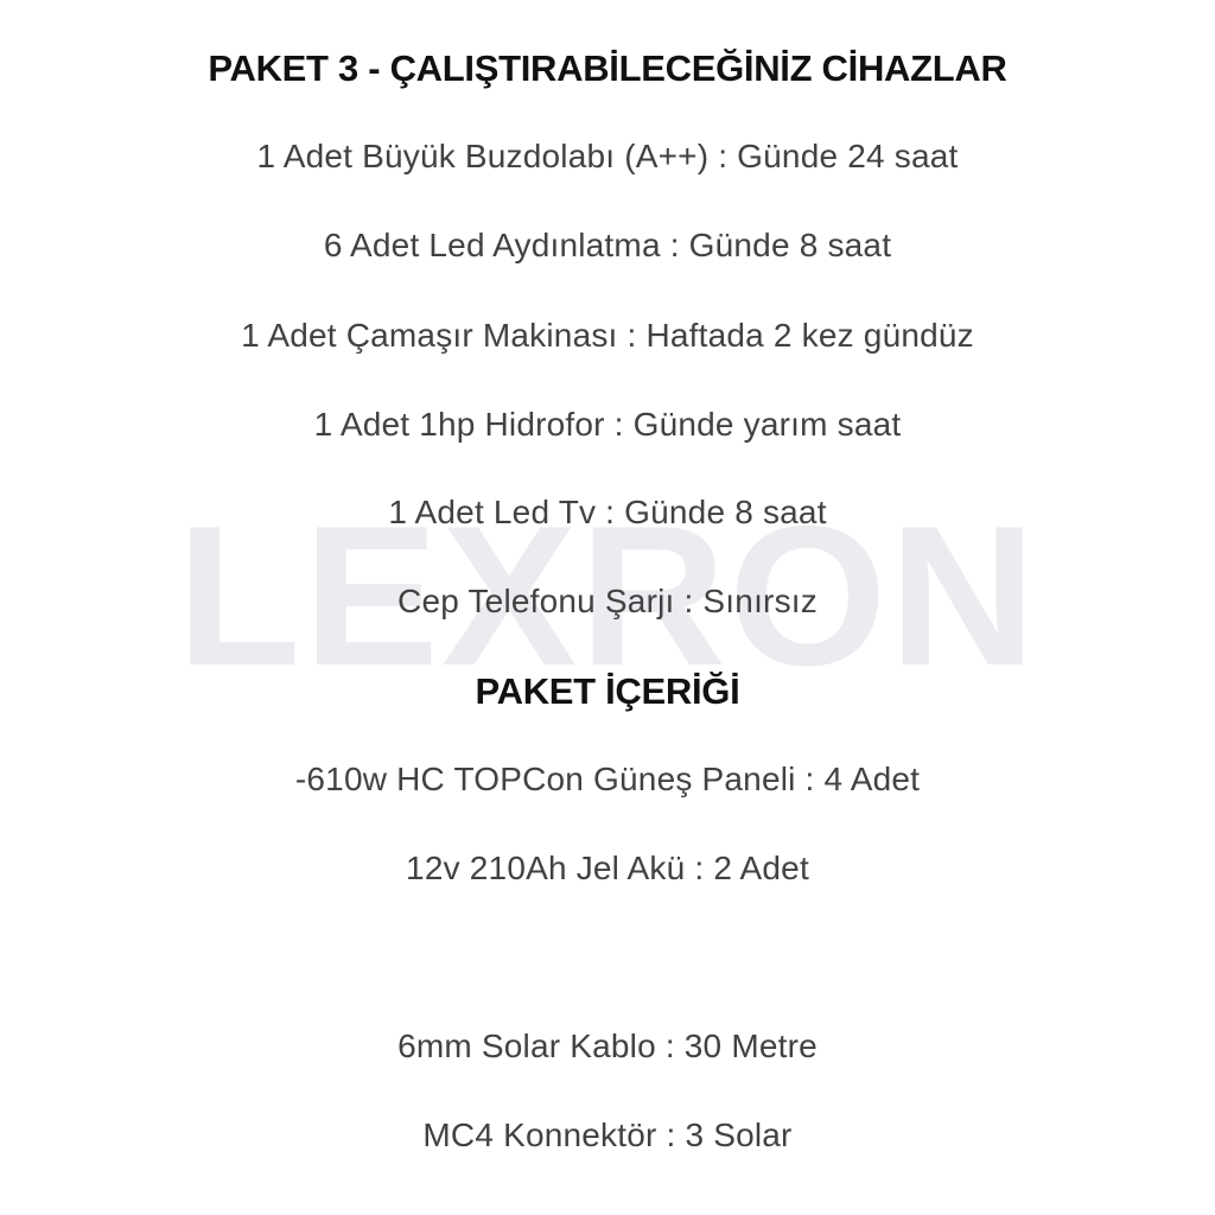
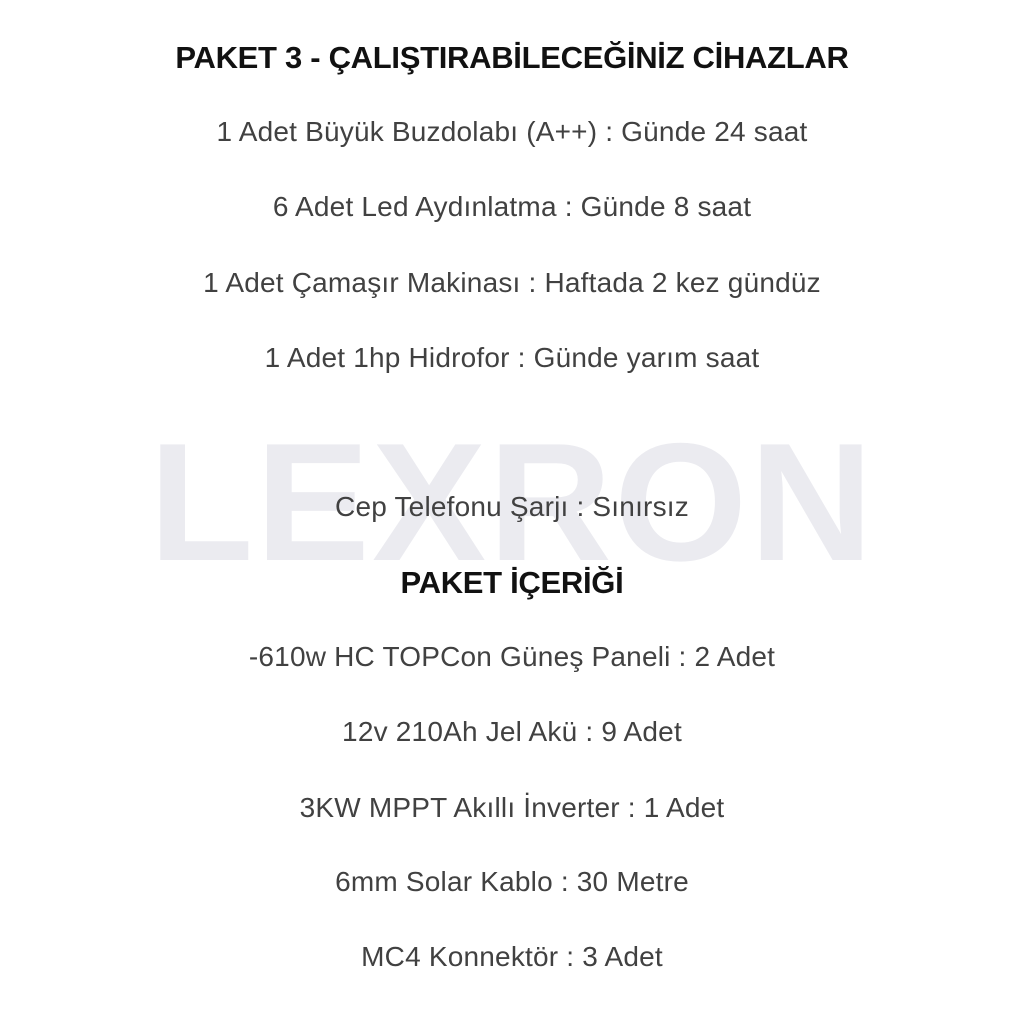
  LEXRON
  PAKET 3 - ÇALIŞTIRABİLECEĞİNİZ CİHAZLAR
  1 Adet Büyük Buzdolabı (A++) : Günde 24 saat
  6 Adet Led Aydınlatma : Günde 8 saat
  1 Adet Çamaşır Makinası : Haftada 2 kez gündüz
  1 Adet 1hp Hidrofor : Günde yarım saat
- 1 Adet Led Tv : Günde 8 saat
  Cep Telefonu Şarjı : Sınırsız
  PAKET İÇERİĞİ
- -610w HC TOPCon Güneş Paneli : 4 Adet
+ -610w HC TOPCon Güneş Paneli : 2 Adet
- 12v 210Ah Jel Akü : 2 Adet
+ 12v 210Ah Jel Akü : 9 Adet
+ 3KW MPPT Akıllı İnverter : 1 Adet
  6mm Solar Kablo : 30 Metre
- MC4 Konnektör : 3 Solar
+ MC4 Konnektör : 3 Adet
